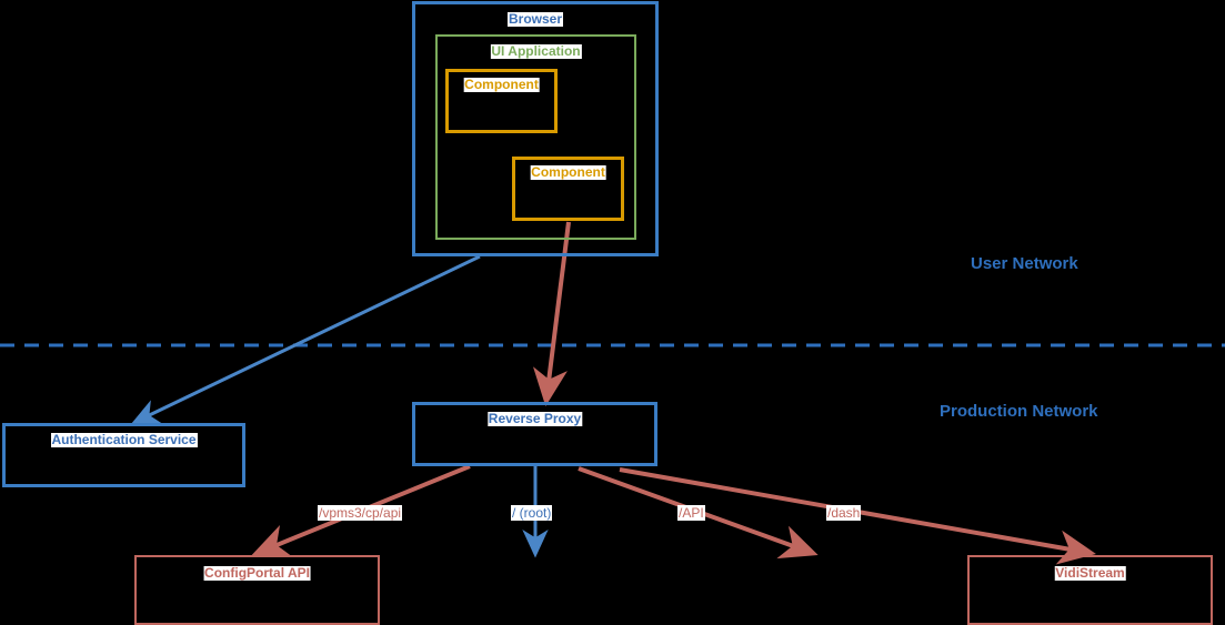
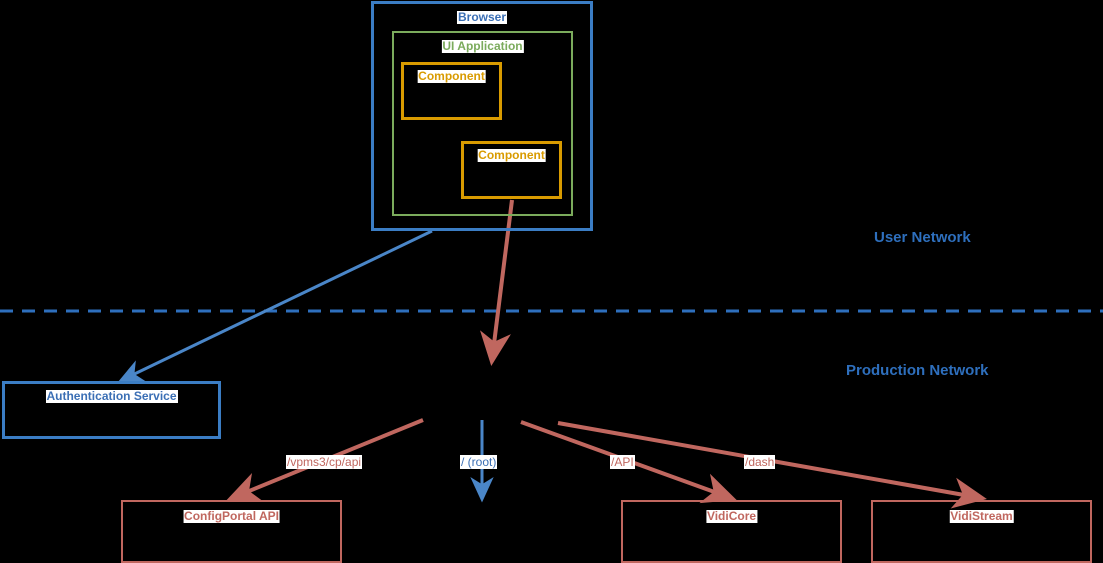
  Browser
  UI Application
  Component
  Component
  User Network
  Production Network
  Authentication Service
- Reverse Proxy
  ConfigPortal API
+ VidiCore
  VidiStream
  /vpms3/cp/api
  / (root)
  /API
  /dash
